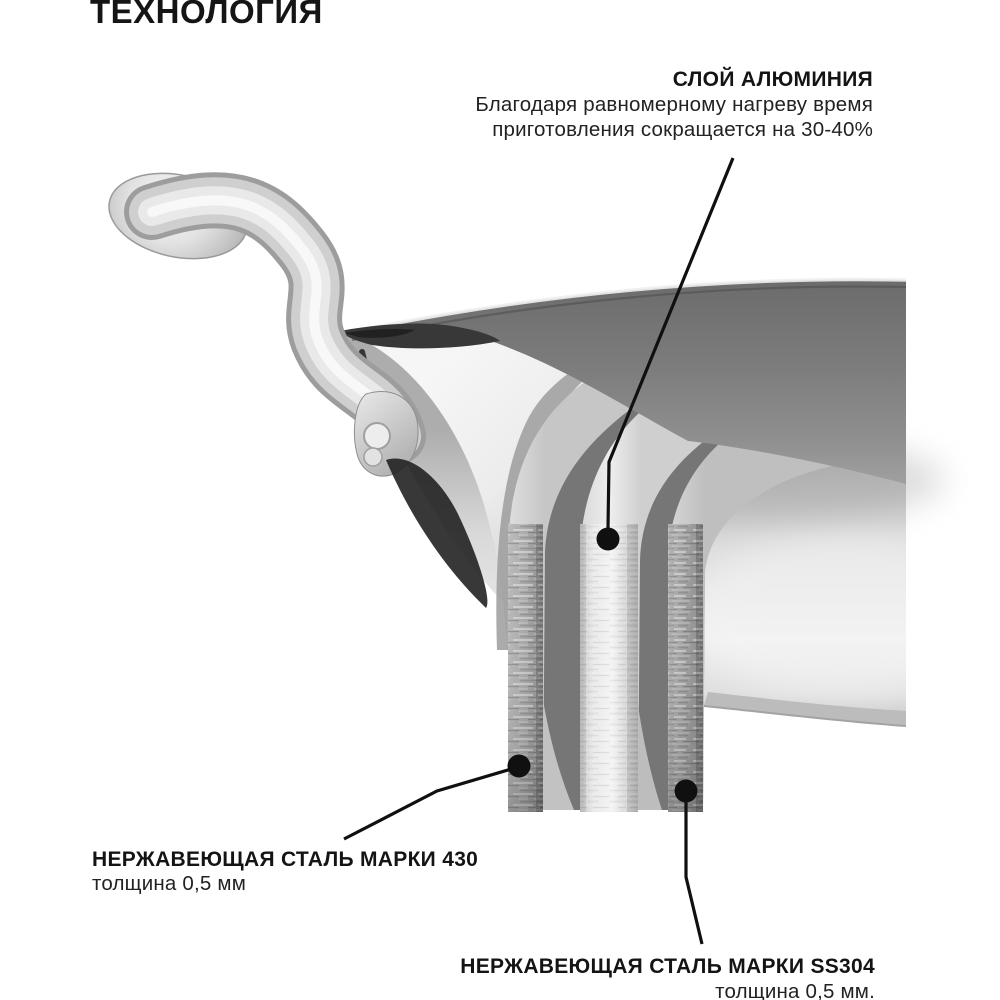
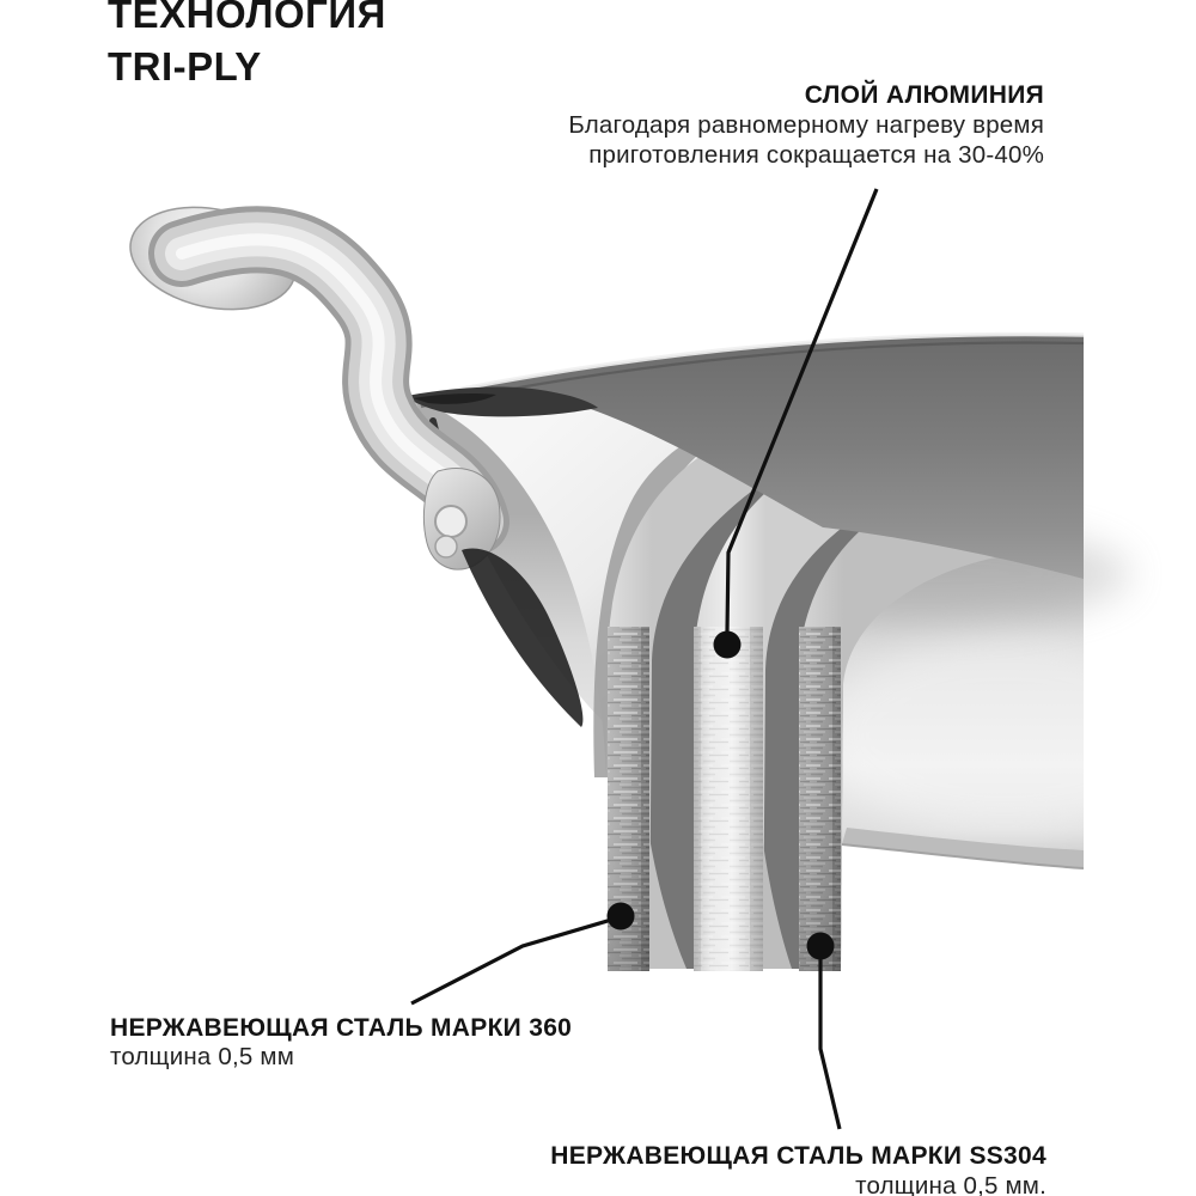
  ТЕХНОЛОГИЯ
+ TRI-PLY
  СЛОЙ АЛЮМИНИЯ
  Благодаря равномерному нагреву время
  приготовления сокращается на 30-40%
- НЕРЖАВЕЮЩАЯ СТАЛЬ МАРКИ 430
+ НЕРЖАВЕЮЩАЯ СТАЛЬ МАРКИ 360
  толщина 0,5 мм
  НЕРЖАВЕЮЩАЯ СТАЛЬ МАРКИ SS304
  толщина 0,5 мм.
